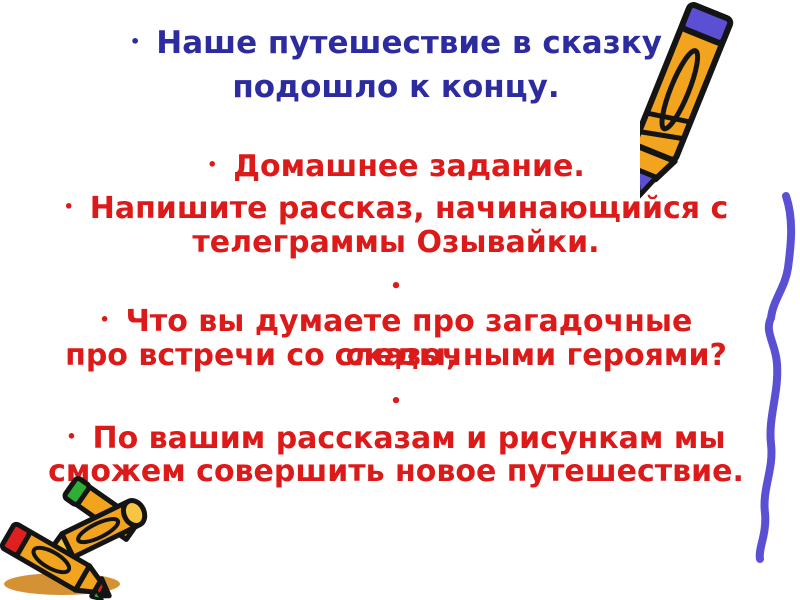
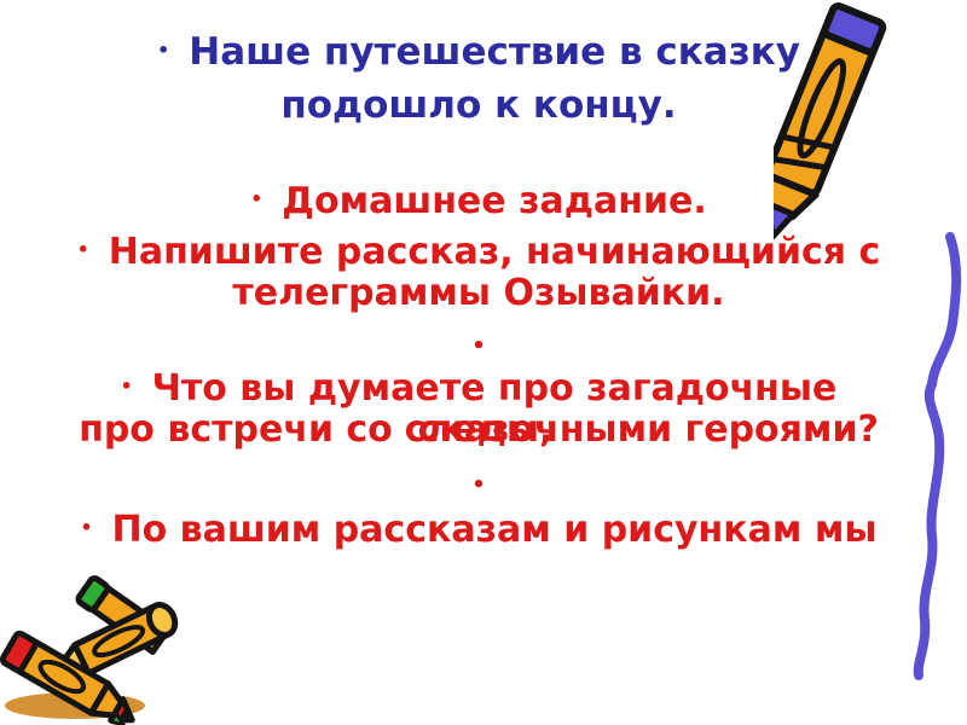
  • Наше путешествие в сказку
  подошло к концу.
  • Домашнее задание.
  • Напишите рассказ, начинающийся с
  телеграммы Озывайки.
  •
  • Что вы думаете про загадочные следы,
  про встречи со сказочными героями?
  •
  • По вашим рассказам и рисункам мы
- сможем совершить новое путешествие.
